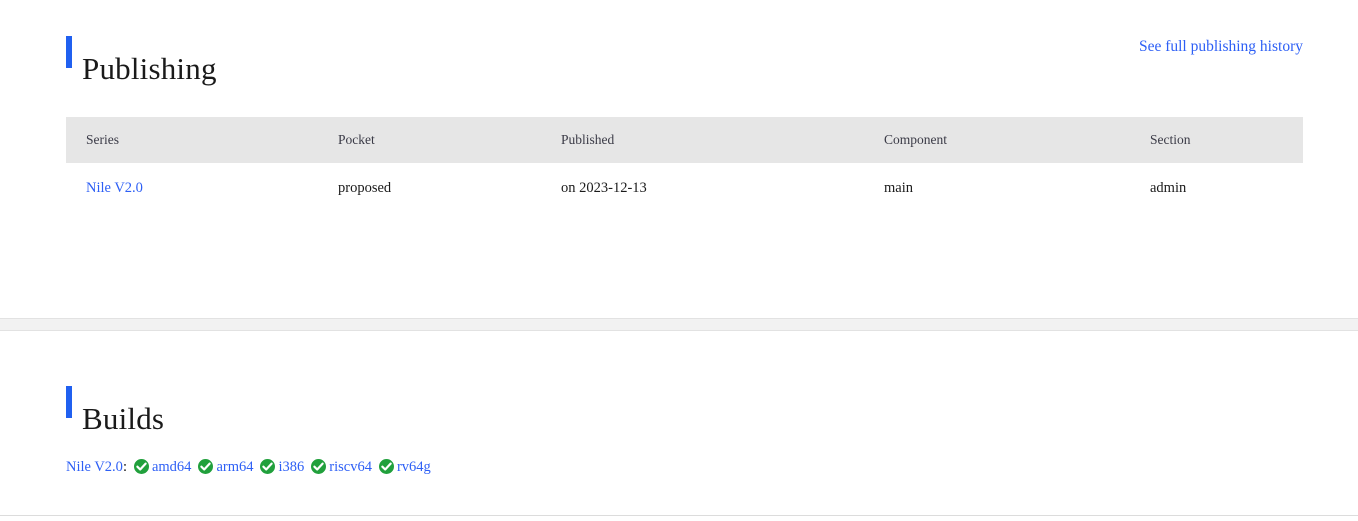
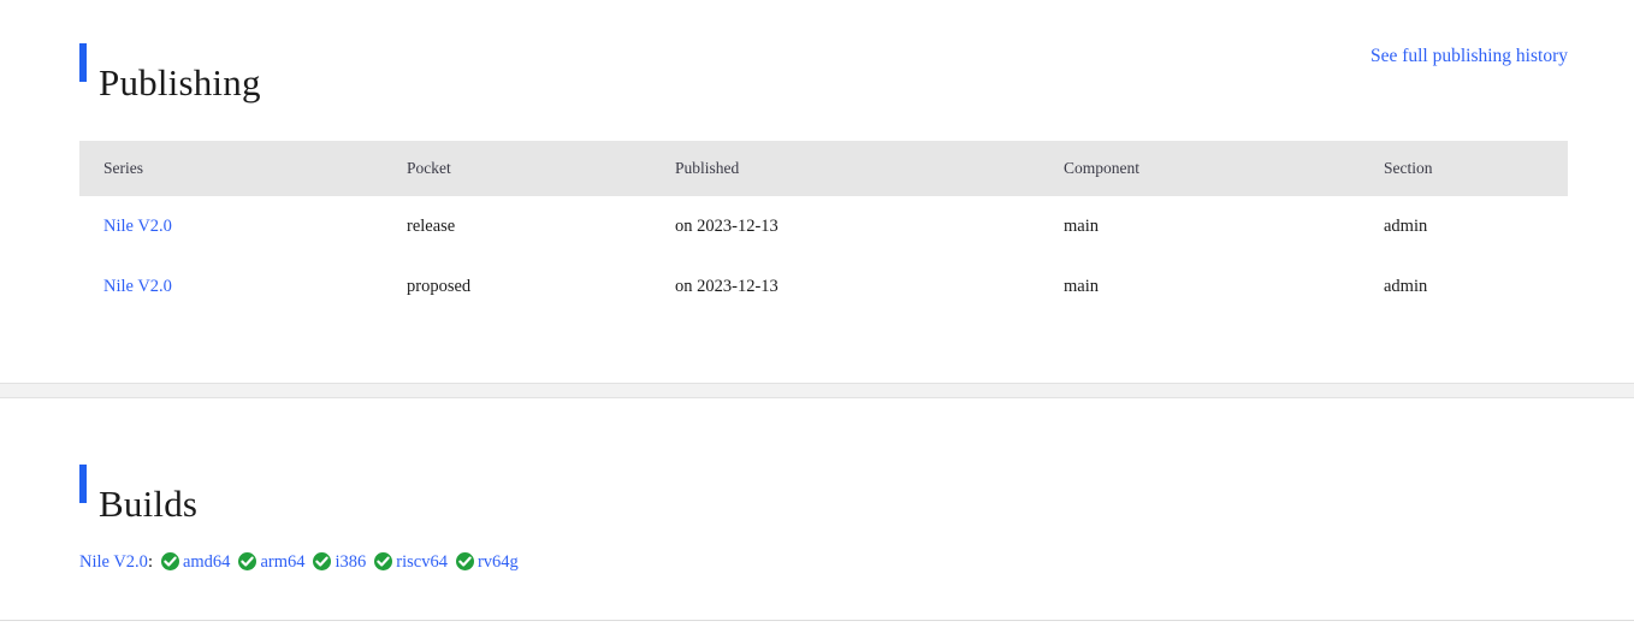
  Publishing
  See full publishing history
  Series	Pocket	Published	Component	Section
+ Nile V2.0	release	on 2023-12-13	main	admin
  Nile V2.0	proposed	on 2023-12-13	main	admin
  Builds
  Nile V2.0: amd64 arm64 i386 riscv64 rv64g
